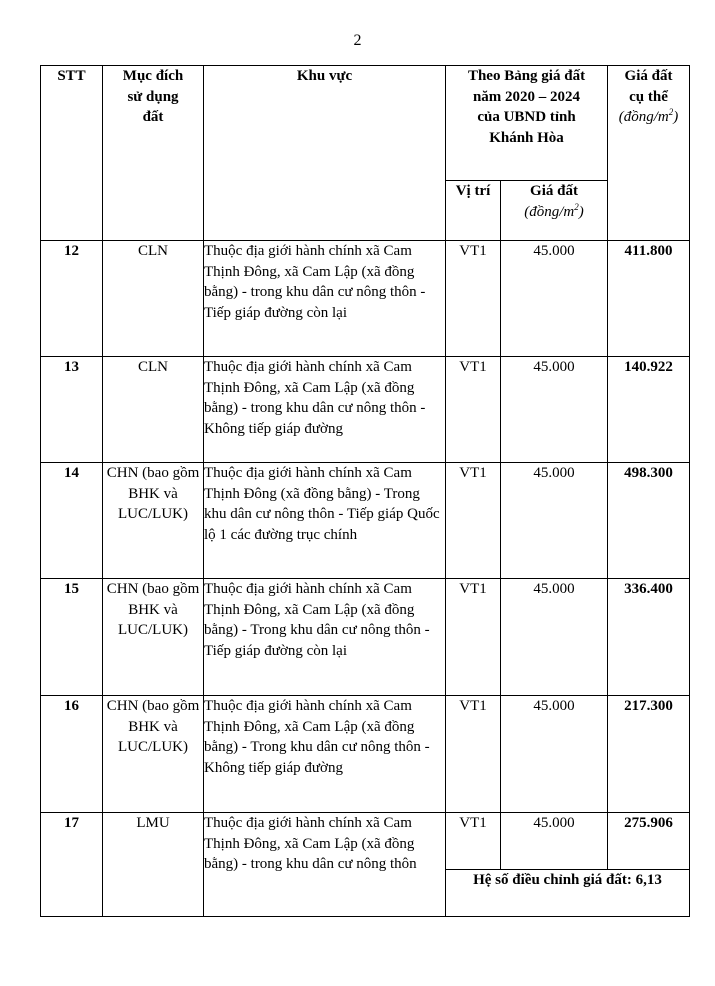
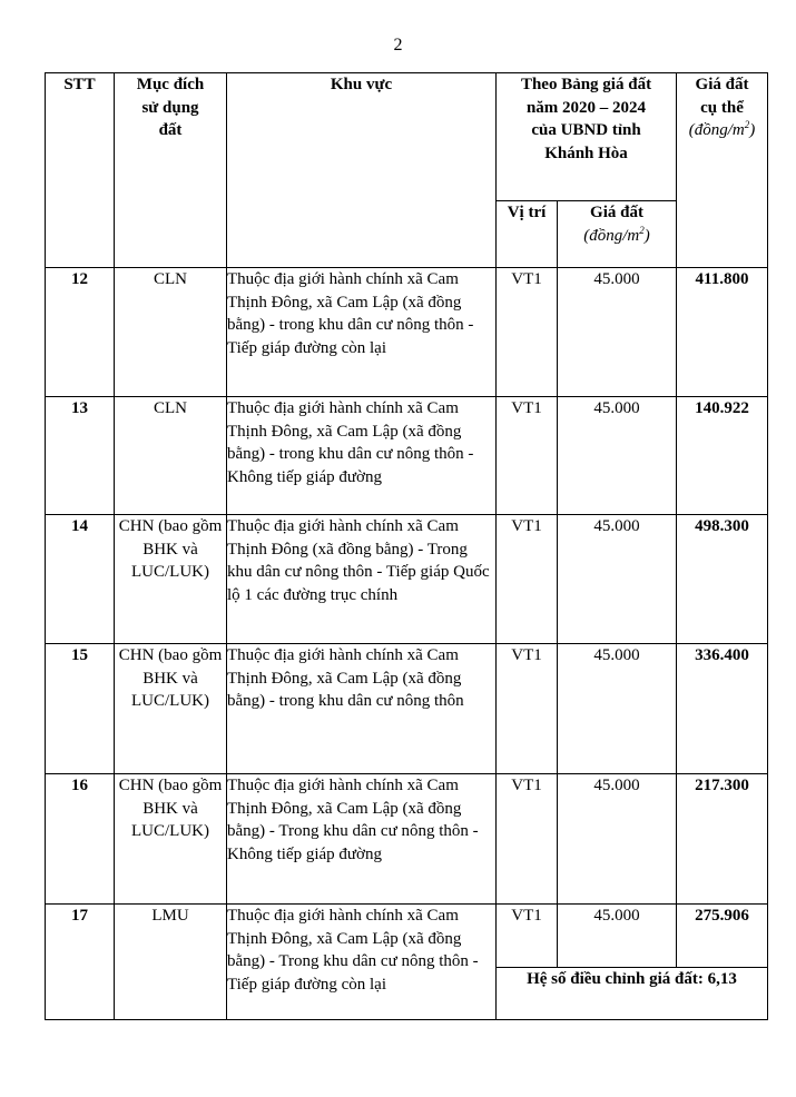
  2
  STT	Mục đíchsử dụngđất	Khu vực	Theo Bảng giá đấtnăm 2020 – 2024của UBND tỉnhKhánh Hòa	Giá đấtcụ thể (đồng/m2)
  Vị trí	Giá đất (đồng/m2)
  12	CLN	Thuộc địa giới hành chính xã Cam Thịnh Đông, xã Cam Lập (xã đồng bằng) - trong khu dân cư nông thôn - Tiếp giáp đường còn lại	VT1	45.000	411.800
  13	CLN	Thuộc địa giới hành chính xã Cam Thịnh Đông, xã Cam Lập (xã đồng bằng) - trong khu dân cư nông thôn - Không tiếp giáp đường	VT1	45.000	140.922
  14	CHN (bao gồm BHK và LUC/LUK)	Thuộc địa giới hành chính xã Cam Thịnh Đông (xã đồng bằng) - Trong khu dân cư nông thôn - Tiếp giáp Quốc lộ 1 các đường trục chính	VT1	45.000	498.300
- 15	CHN (bao gồm BHK và LUC/LUK)	Thuộc địa giới hành chính xã Cam Thịnh Đông, xã Cam Lập (xã đồng bằng) - Trong khu dân cư nông thôn - Tiếp giáp đường còn lại	VT1	45.000	336.400
+ 15	CHN (bao gồm BHK và LUC/LUK)	Thuộc địa giới hành chính xã Cam Thịnh Đông, xã Cam Lập (xã đồng bằng) - trong khu dân cư nông thôn	VT1	45.000	336.400
  16	CHN (bao gồm BHK và LUC/LUK)	Thuộc địa giới hành chính xã Cam Thịnh Đông, xã Cam Lập (xã đồng bằng) - Trong khu dân cư nông thôn - Không tiếp giáp đường	VT1	45.000	217.300
- 17	LMU	Thuộc địa giới hành chính xã Cam Thịnh Đông, xã Cam Lập (xã đồng bằng) - trong khu dân cư nông thôn	VT1	45.000	275.906
+ 17	LMU	Thuộc địa giới hành chính xã Cam Thịnh Đông, xã Cam Lập (xã đồng bằng) - Trong khu dân cư nông thôn - Tiếp giáp đường còn lại	VT1	45.000	275.906
  Hệ số điều chỉnh giá đất: 6,13
